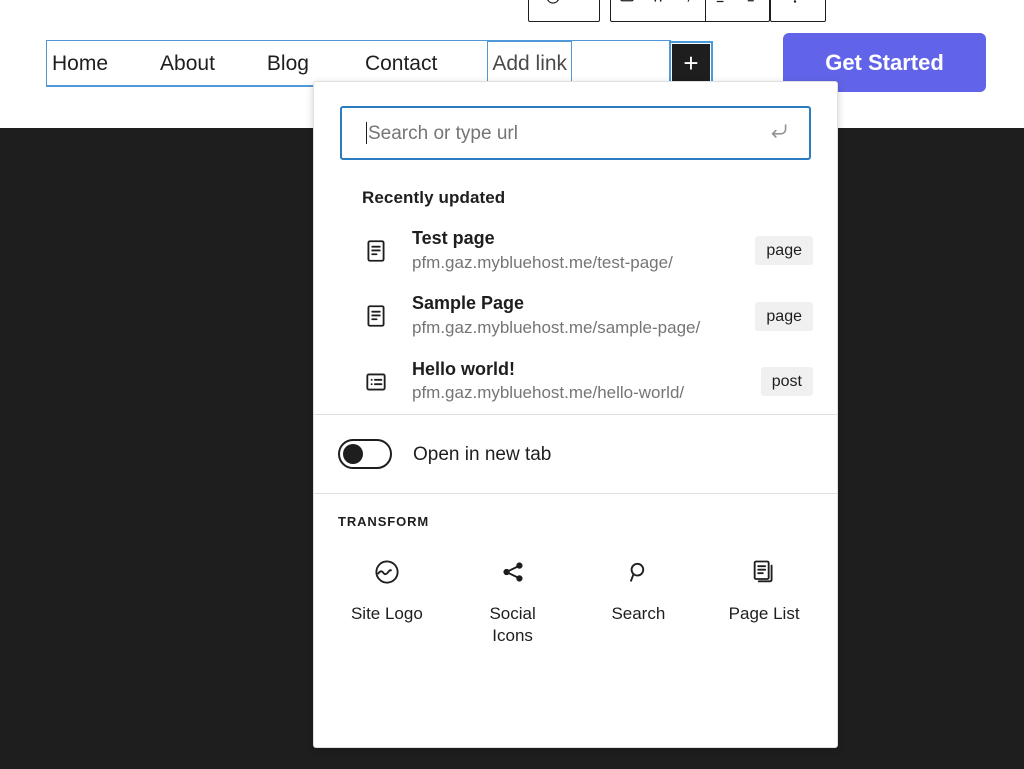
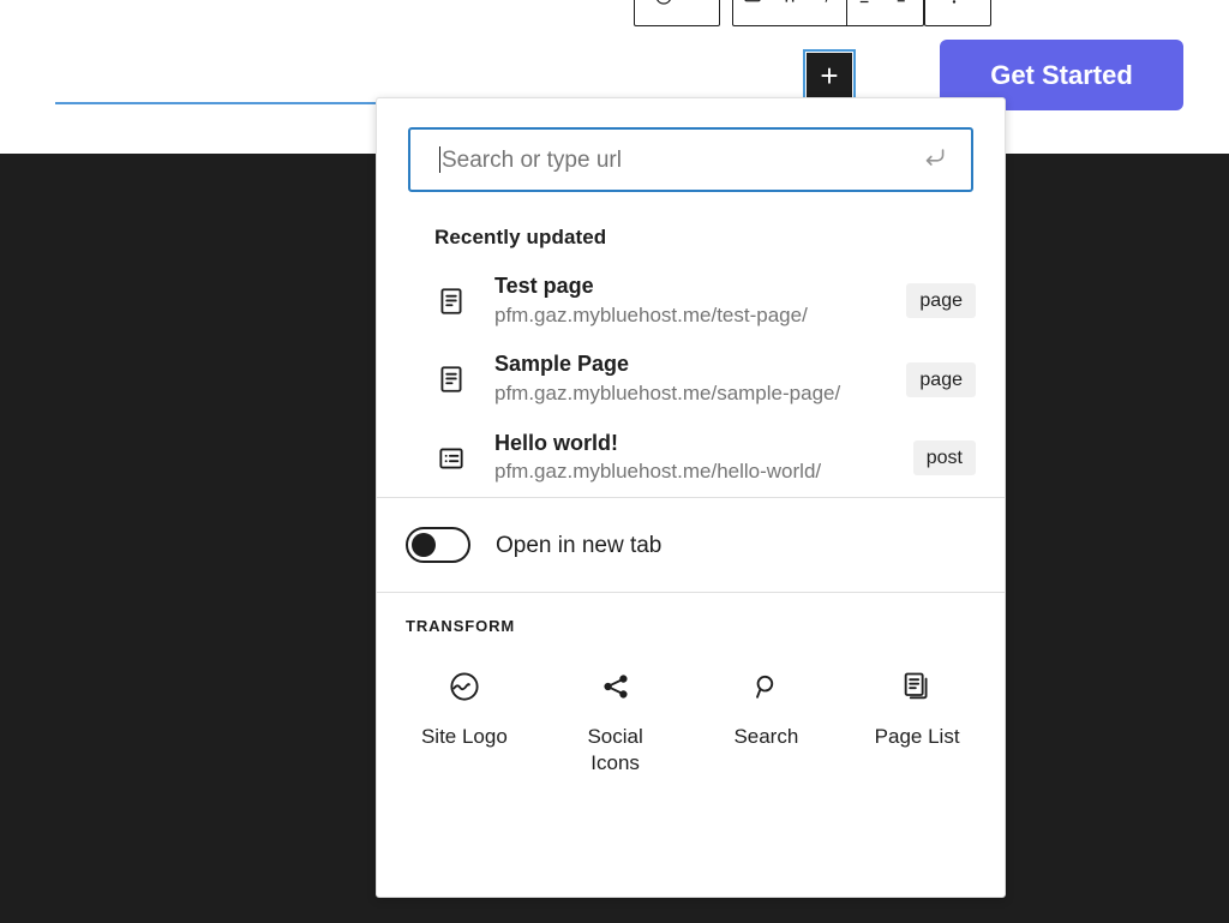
- Home
- About
- Blog
- Contact
- Add link
  +
  Get Started
  Search or type url
  Recently updated
  Test page
  pfm.gaz.mybluehost.me/test-page/
  page
  Sample Page
  pfm.gaz.mybluehost.me/sample-page/
  page
  Hello world!
  pfm.gaz.mybluehost.me/hello-world/
  post
  Open in new tab
  TRANSFORM
  Site Logo
  Social Icons
  Search
  Page List
